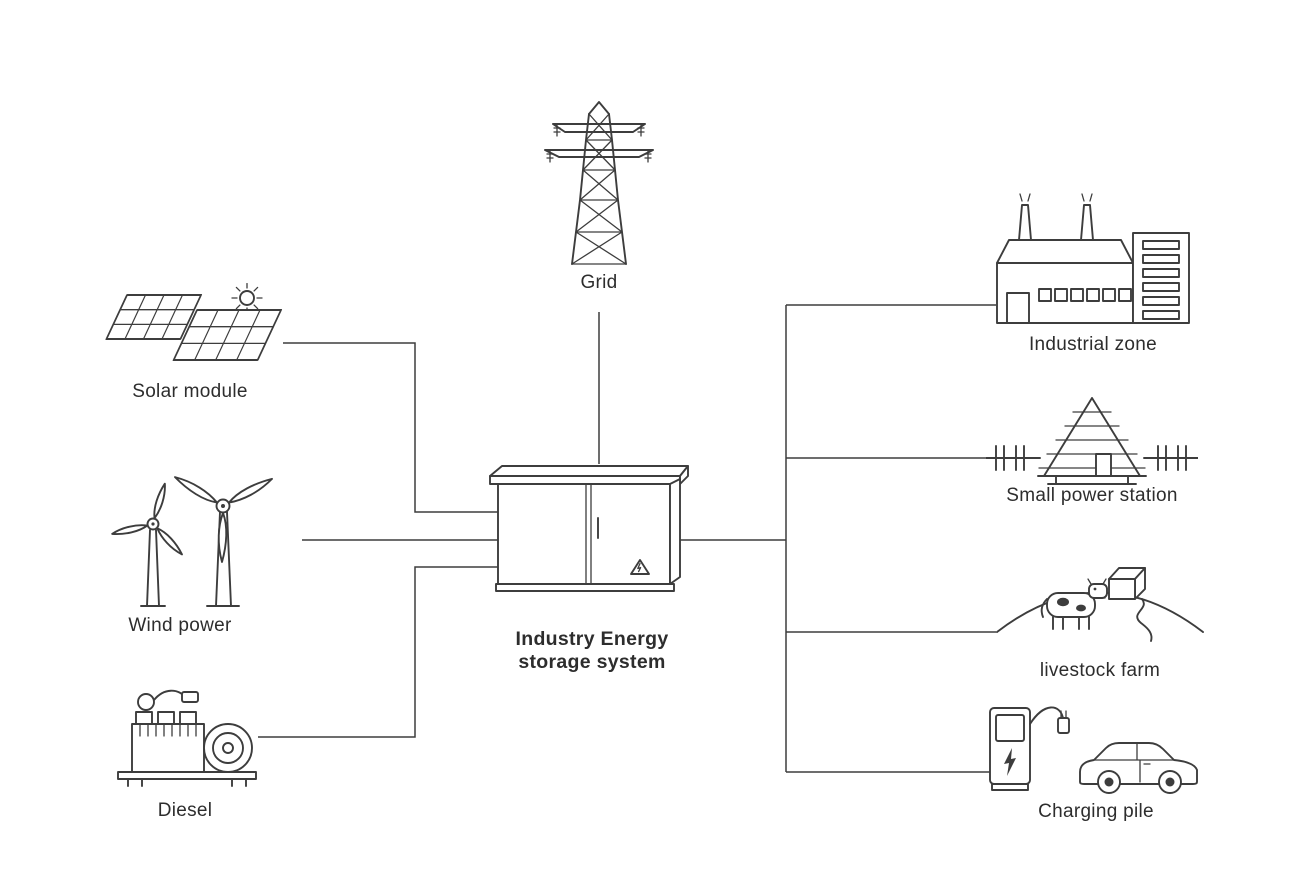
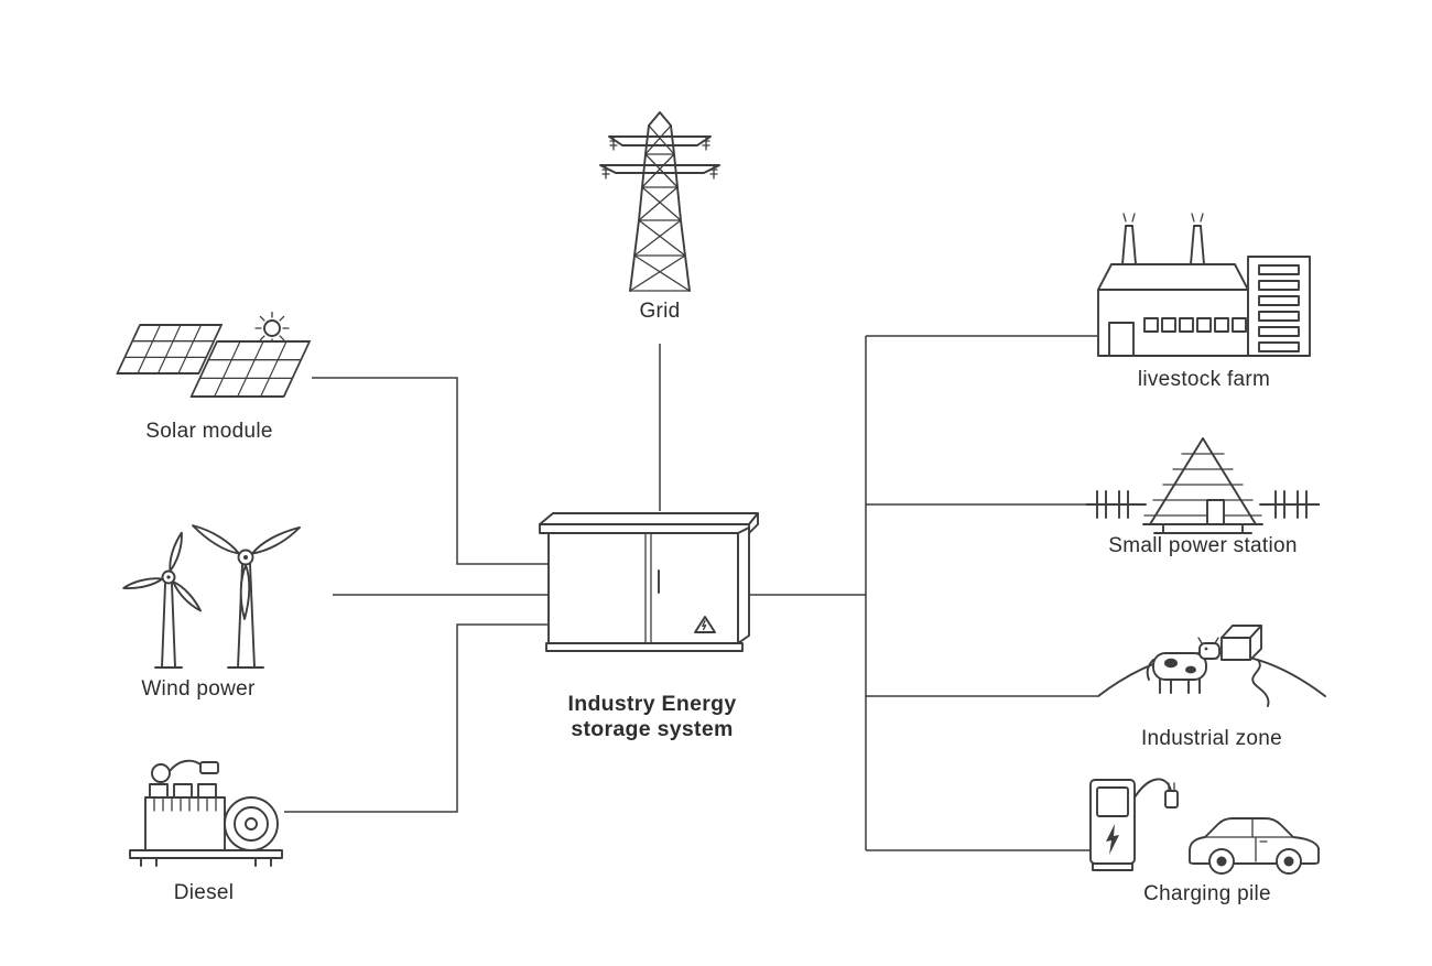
  Grid
  Solar module
  Wind power
  Diesel
  Industry Energy
  storage system
- Industrial zone
+ livestock farm
  Small power station
- livestock farm
+ Industrial zone
  Charging pile
